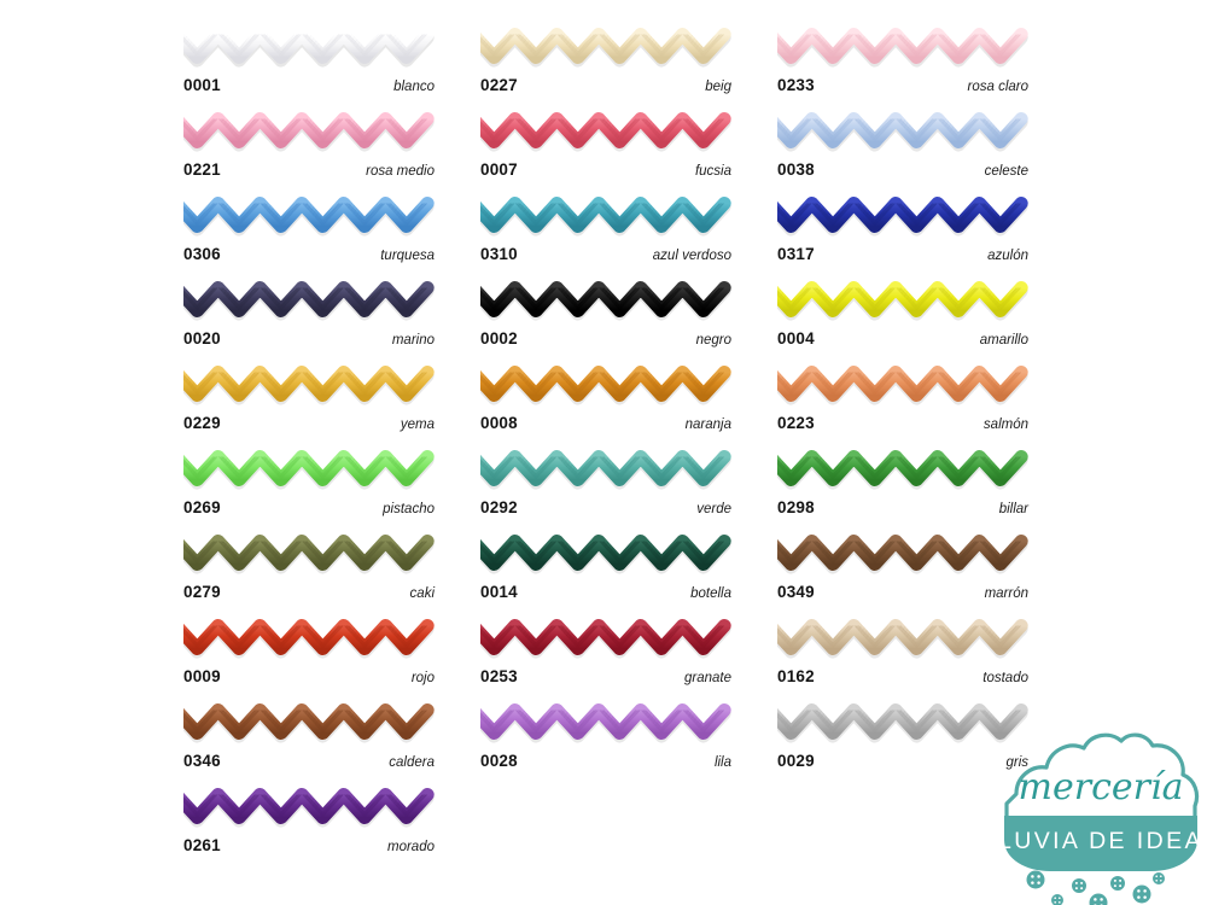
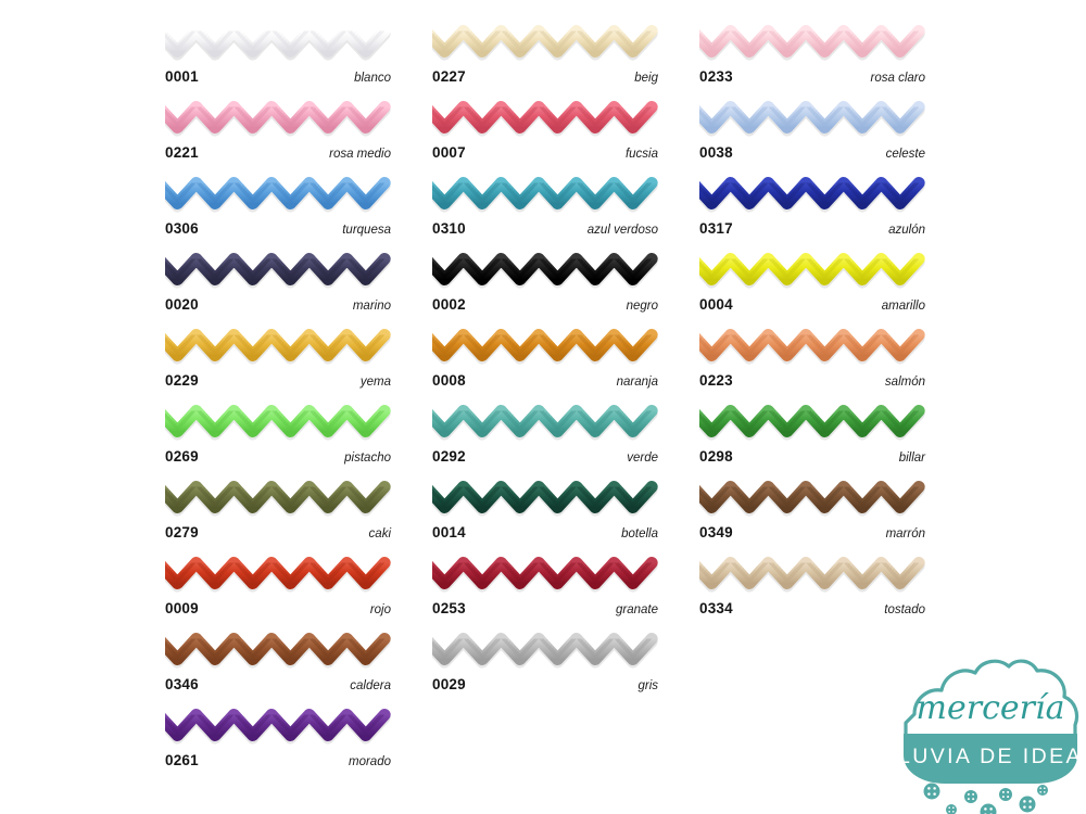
  0001
  blanco
  0227
  beig
  0233
  rosa claro
  0221
  rosa medio
  0007
  fucsia
  0038
  celeste
  0306
  turquesa
  0310
  azul verdoso
  0317
  azulón
  0020
  marino
  0002
  negro
  0004
  amarillo
  0229
  yema
  0008
  naranja
  0223
  salmón
  0269
  pistacho
  0292
  verde
  0298
  billar
  0279
  caki
  0014
  botella
  0349
  marrón
  0009
  rojo
  0253
  granate
- 0162
+ 0334
  tostado
  0346
  caldera
- 0028
- lila
  0029
  gris
  0261
  morado
  mercería
  LUVIA DE IDEA
